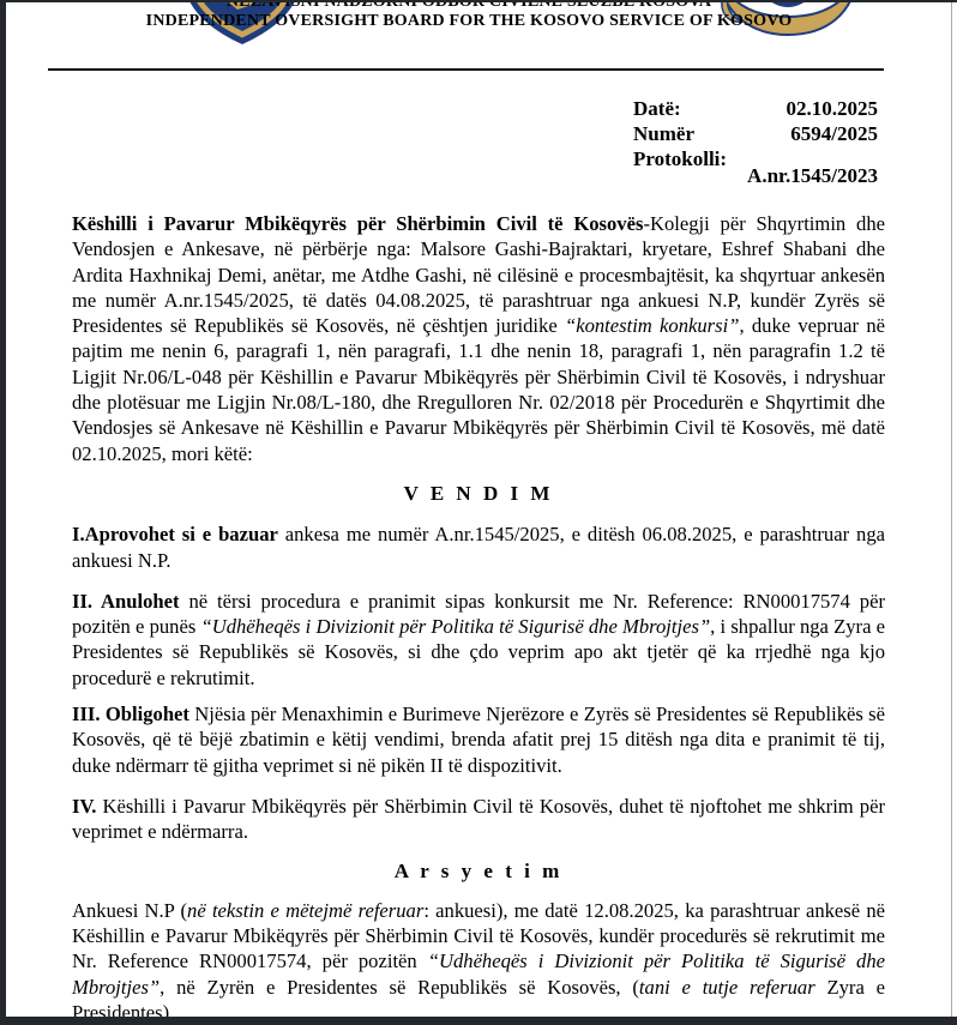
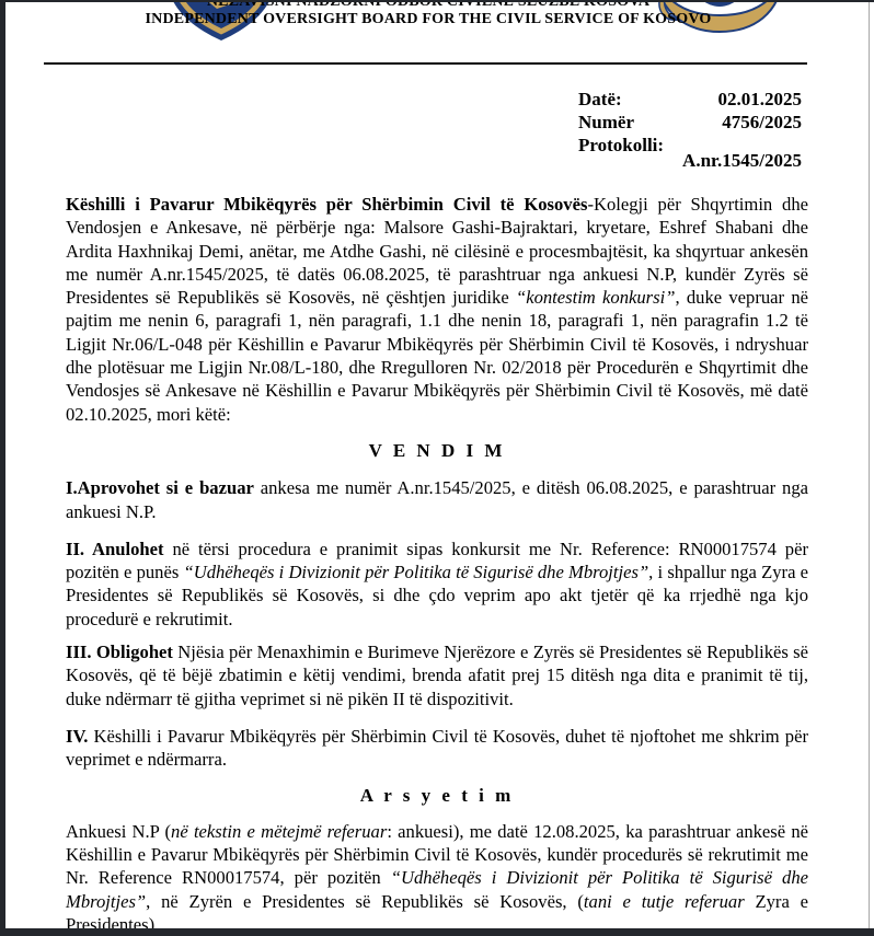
- INDEPENDENT OVERSIGHT BOARD FOR THE KOSOVO SERVICE OF KOSOVO
+ INDEPENDENT OVERSIGHT BOARD FOR THE CIVIL SERVICE OF KOSOVO
  Datë:
- 02.10.2025
+ 02.01.2025
  Numër Protokolli:
- 6594/2025
+ 4756/2025
- A.nr.1545/2023
+ A.nr.1545/2025
- Këshilli i Pavarur Mbikëqyrës për Shërbimin Civil të Kosovës-Kolegji për Shqyrtimin dhe Vendosjen e Ankesave, në përbërje nga: Malsore Gashi-Bajraktari, kryetare, Eshref Shabani dhe Ardita Haxhnikaj Demi, anëtar, me Atdhe Gashi, në cilësinë e procesmbajtësit, ka shqyrtuar ankesën me numër A.nr.1545/2025, të datës 04.08.2025, të parashtruar nga ankuesi N.P, kundër Zyrës së Presidentes së Republikës së Kosovës, në çështjen juridike “kontestim konkursi”, duke vepruar në pajtim me nenin 6, paragrafi 1, nën paragrafi, 1.1 dhe nenin 18, paragrafi 1, nën paragrafin 1.2 të Ligjit Nr.06/L-048 për Këshillin e Pavarur Mbikëqyrës për Shërbimin Civil të Kosovës, i ndryshuar dhe plotësuar me Ligjin Nr.08/L-180, dhe Rregulloren Nr. 02/2018 për Procedurën e Shqyrtimit dhe Vendosjes së Ankesave në Këshillin e Pavarur Mbikëqyrës për Shërbimin Civil të Kosovës, më datë 02.10.2025, mori këtë:
+ Këshilli i Pavarur Mbikëqyrës për Shërbimin Civil të Kosovës-Kolegji për Shqyrtimin dhe Vendosjen e Ankesave, në përbërje nga: Malsore Gashi-Bajraktari, kryetare, Eshref Shabani dhe Ardita Haxhnikaj Demi, anëtar, me Atdhe Gashi, në cilësinë e procesmbajtësit, ka shqyrtuar ankesën me numër A.nr.1545/2025, të datës 06.08.2025, të parashtruar nga ankuesi N.P, kundër Zyrës së Presidentes së Republikës së Kosovës, në çështjen juridike “kontestim konkursi”, duke vepruar në pajtim me nenin 6, paragrafi 1, nën paragrafi, 1.1 dhe nenin 18, paragrafi 1, nën paragrafin 1.2 të Ligjit Nr.06/L-048 për Këshillin e Pavarur Mbikëqyrës për Shërbimin Civil të Kosovës, i ndryshuar dhe plotësuar me Ligjin Nr.08/L-180, dhe Rregulloren Nr. 02/2018 për Procedurën e Shqyrtimit dhe Vendosjes së Ankesave në Këshillin e Pavarur Mbikëqyrës për Shërbimin Civil të Kosovës, më datë 02.10.2025, mori këtë:
  V E N D I M
  I.Aprovohet si e bazuar ankesa me numër A.nr.1545/2025, e ditësh 06.08.2025, e parashtruar nga ankuesi N.P.
  II. Anulohet në tërsi procedura e pranimit sipas konkursit me Nr. Reference: RN00017574 për pozitën e punës “Udhëheqës i Divizionit për Politika të Sigurisë dhe Mbrojtjes”, i shpallur nga Zyra e Presidentes së Republikës së Kosovës, si dhe çdo veprim apo akt tjetër që ka rrjedhë nga kjo procedurë e rekrutimit.
  III. Obligohet Njësia për Menaxhimin e Burimeve Njerëzore e Zyrës së Presidentes së Republikës së Kosovës, që të bëjë zbatimin e këtij vendimi, brenda afatit prej 15 ditësh nga dita e pranimit të tij, duke ndërmarr të gjitha veprimet si në pikën II të dispozitivit.
  IV. Këshilli i Pavarur Mbikëqyrës për Shërbimin Civil të Kosovës, duhet të njoftohet me shkrim për veprimet e ndërmarra.
  A r s y e t i m
  Ankuesi N.P (në tekstin e mëtejmë referuar: ankuesi), me datë 12.08.2025, ka parashtruar ankesë në Këshillin e Pavarur Mbikëqyrës për Shërbimin Civil të Kosovës, kundër procedurës së rekrutimit me Nr. Reference RN00017574, për pozitën “Udhëheqës i Divizionit për Politika të Sigurisë dhe Mbrojtjes”, në Zyrën e Presidentes së Republikës së Kosovës, (tani e tutje referuar Zyra e Presidentes).
